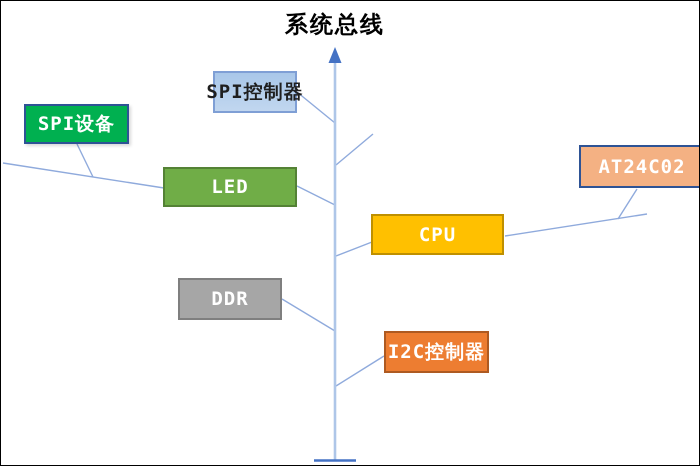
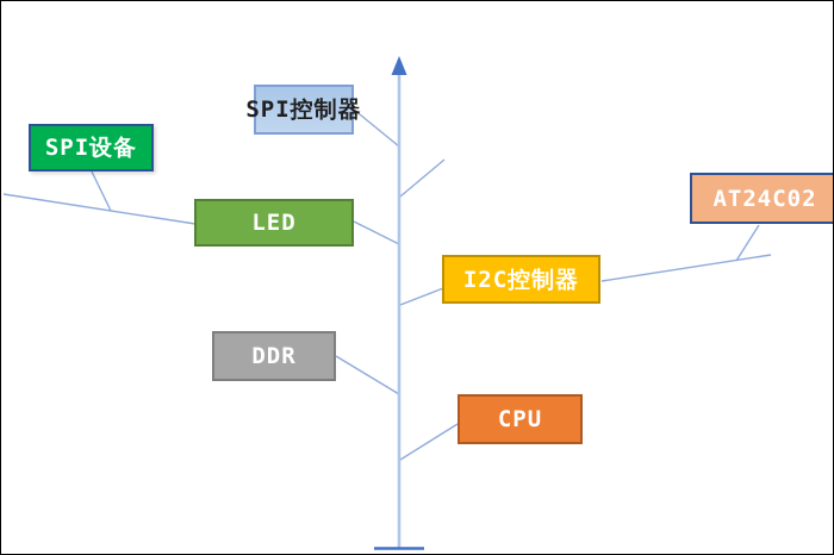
- 系统总线
  SPI控制器
  SPI设备
  AT24C02
  LED
- CPU
+ I2C控制器
  DDR
- I2C控制器
+ CPU
